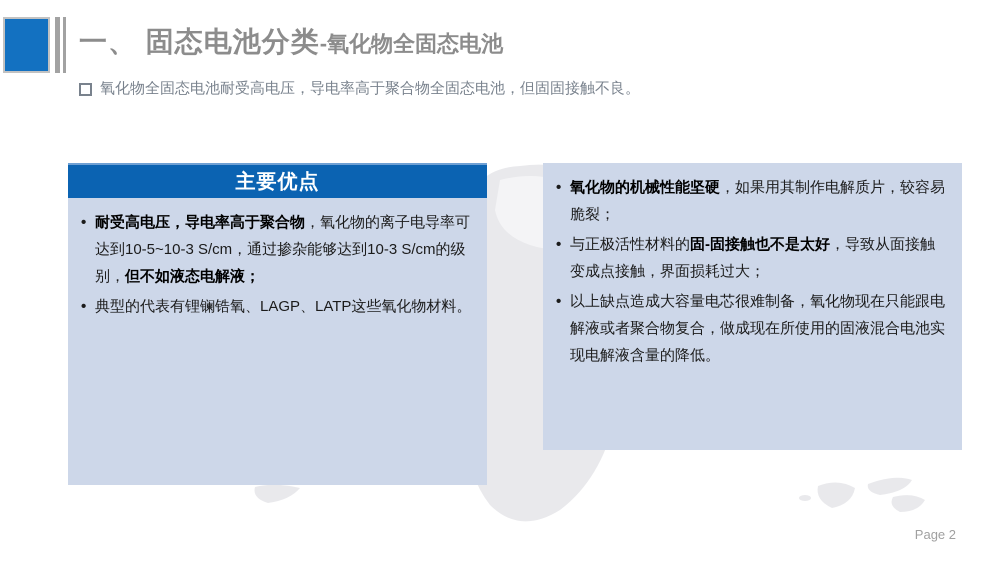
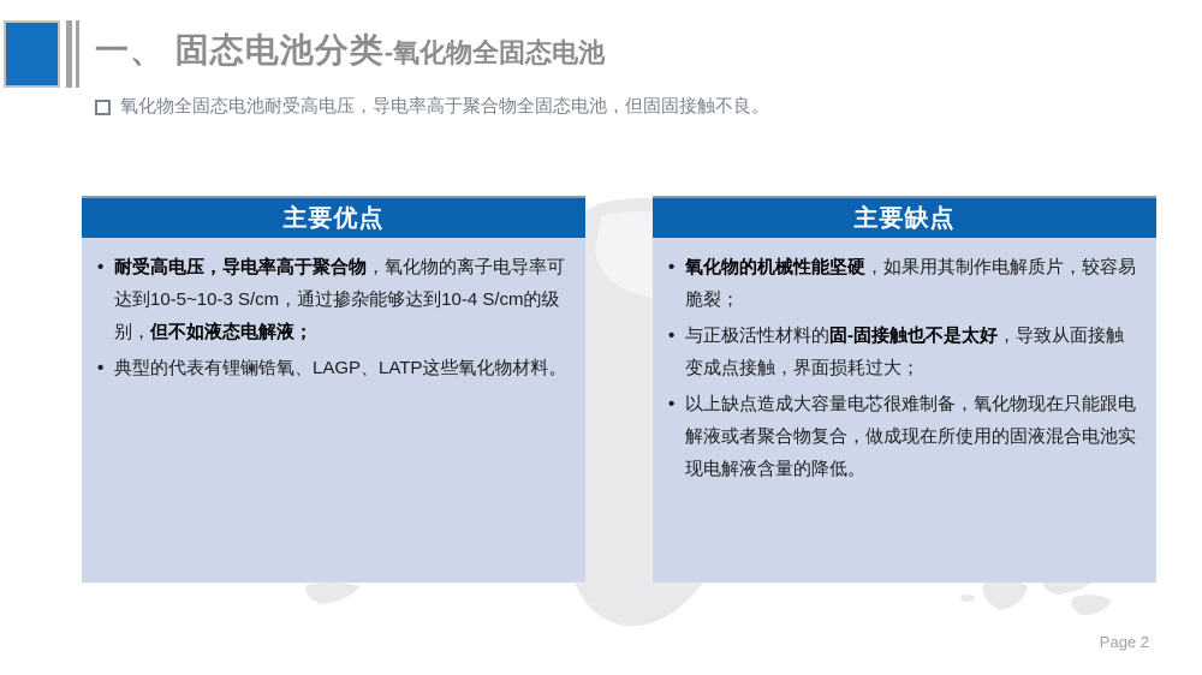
  一、 固态电池分类
  -氧化物全固态电池
  氧化物全固态电池耐受高电压，导电率高于聚合物全固态电池，但固固接触不良。
  主要优点
- 耐受高电压，导电率高于聚合物，氧化物的离子电导率可达到10-5~10-3 S/cm，通过掺杂能够达到10-3 S/cm的级别，但不如液态电解液；
+ 耐受高电压，导电率高于聚合物，氧化物的离子电导率可达到10-5~10-3 S/cm，通过掺杂能够达到10-4 S/cm的级别，但不如液态电解液；
  典型的代表有锂镧锆氧、LAGP、LATP这些氧化物材料。
+ 主要缺点
  氧化物的机械性能坚硬，如果用其制作电解质片，较容易脆裂；
  与正极活性材料的固-固接触也不是太好，导致从面接触变成点接触，界面损耗过大；
  以上缺点造成大容量电芯很难制备，氧化物现在只能跟电解液或者聚合物复合，做成现在所使用的固液混合电池实现电解液含量的降低。
  Page 2
